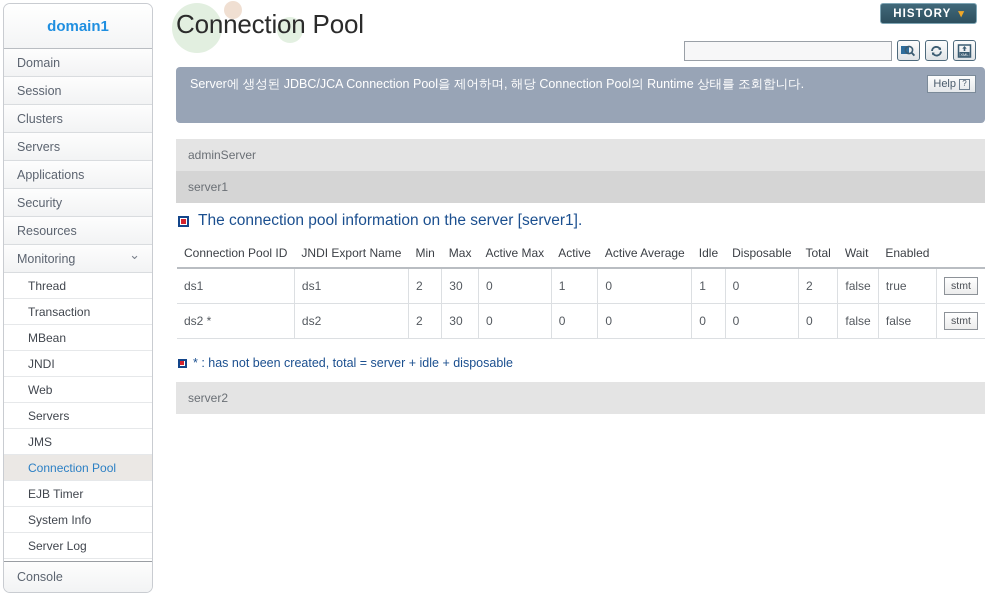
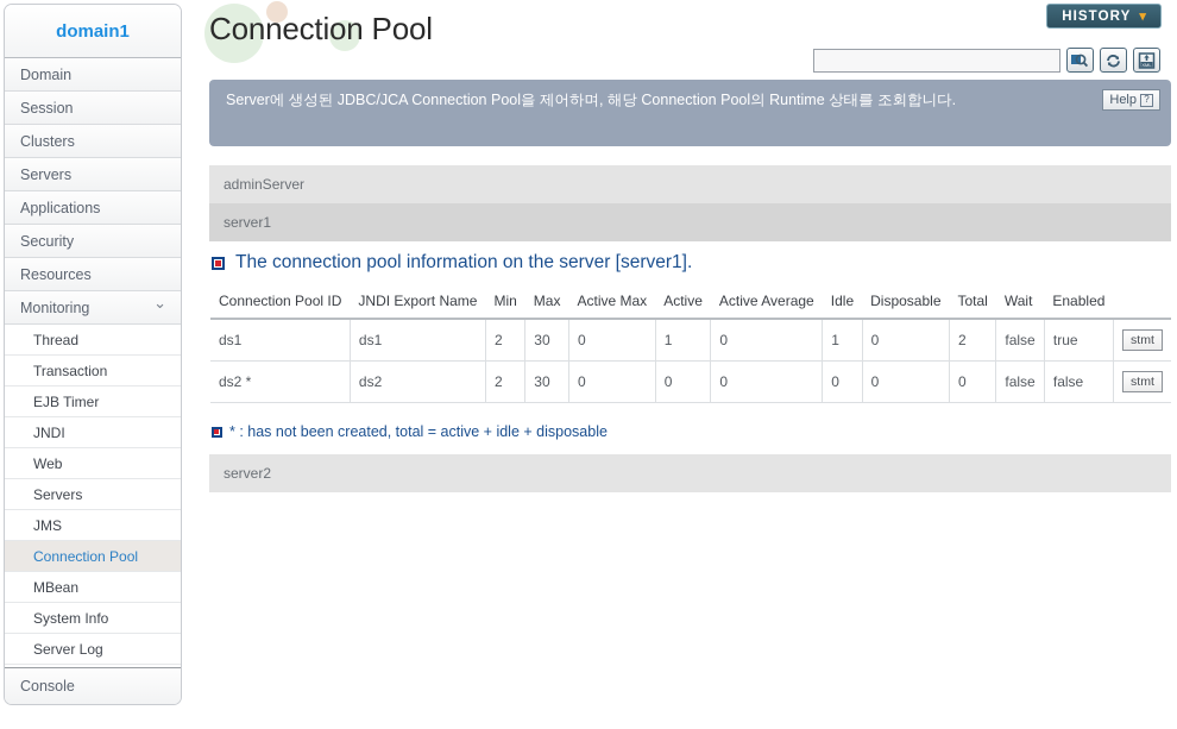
  domain1
  Domain
  Session
  Clusters
  Servers
  Applications
  Security
  Resources
  Monitoring
  Thread
  Transaction
- MBean
+ EJB Timer
  JNDI
  Web
  Servers
  JMS
  Connection Pool
- EJB Timer
+ MBean
  System Info
  Server Log
  Console
  Connection Pool
  HISTORY
  ▾
  Server에 생성된 JDBC/JCA Connection Pool을 제어하며, 해당 Connection Pool의 Runtime 상태를 조회합니다.
  Help
  ?
  adminServer
  server1
  server2
  The connection pool information on the server [server1].
  Connection Pool ID	JNDI Export Name	Min	Max	Active Max	Active	Active Average	Idle	Disposable	Total	Wait	Enabled
  ds1	ds1	2	30	0	1	0	1	0	2	false	true	stmt
  ds2 *	ds2	2	30	0	0	0	0	0	0	false	false	stmt
- * : has not been created, total = server + idle + disposable
+ * : has not been created, total = active + idle + disposable
